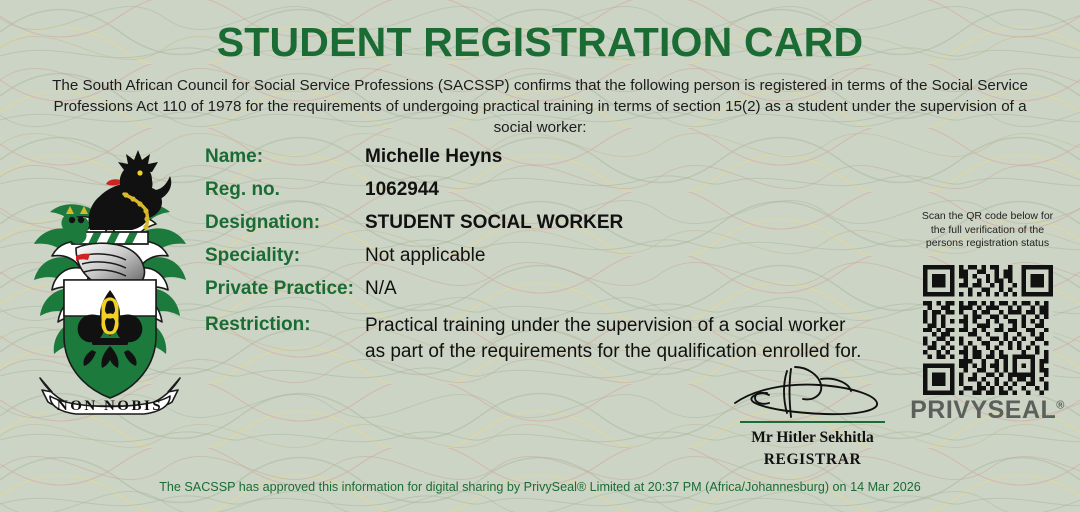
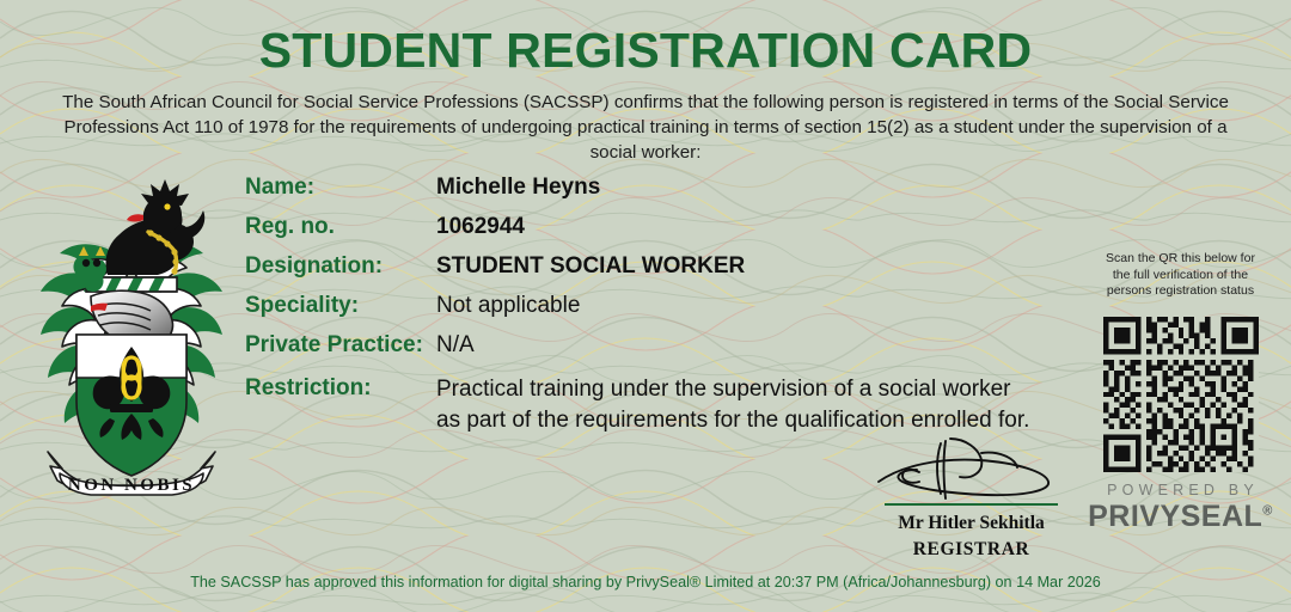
  STUDENT REGISTRATION CARD
  The South African Council for Social Service Professions (SACSSP) confirms that the following person is registered in terms of the Social Service Professions Act 110 of 1978 for the requirements of undergoing practical training in terms of section 15(2) as a student under the supervision of a social worker:
  NON NOBIS
  Name:
  Michelle Heyns
  Reg. no.
  1062944
  Designation:
  STUDENT SOCIAL WORKER
  Speciality:
  Not applicable
  Private Practice:
  N/A
  Restriction:
  Practical training under the supervision of a social worker
  as part of the requirements for the qualification enrolled for.
  Mr Hitler Sekhitla
  REGISTRAR
- Scan the QR code below for
+ Scan the QR this below for
  the full verification of the
  persons registration status
+ POWERED BY
  PRIVYSEAL®
  The SACSSP has approved this information for digital sharing by PrivySeal® Limited at 20:37 PM (Africa/Johannesburg) on 14 Mar 2026
